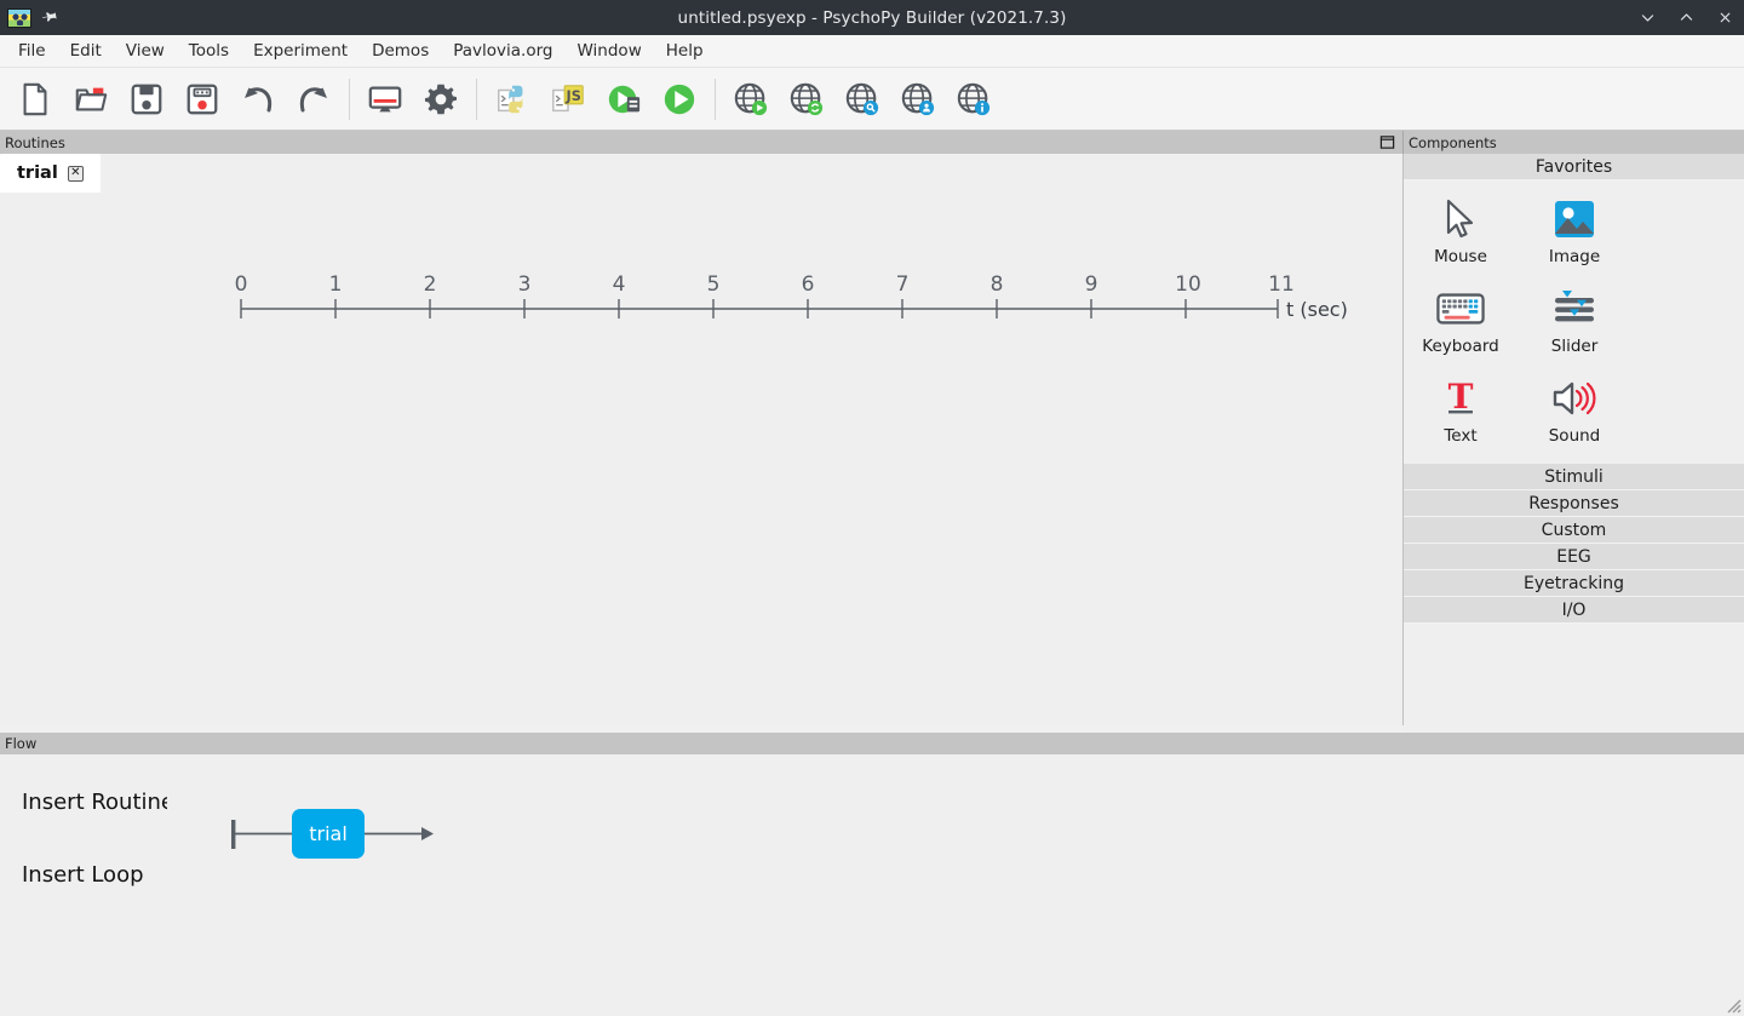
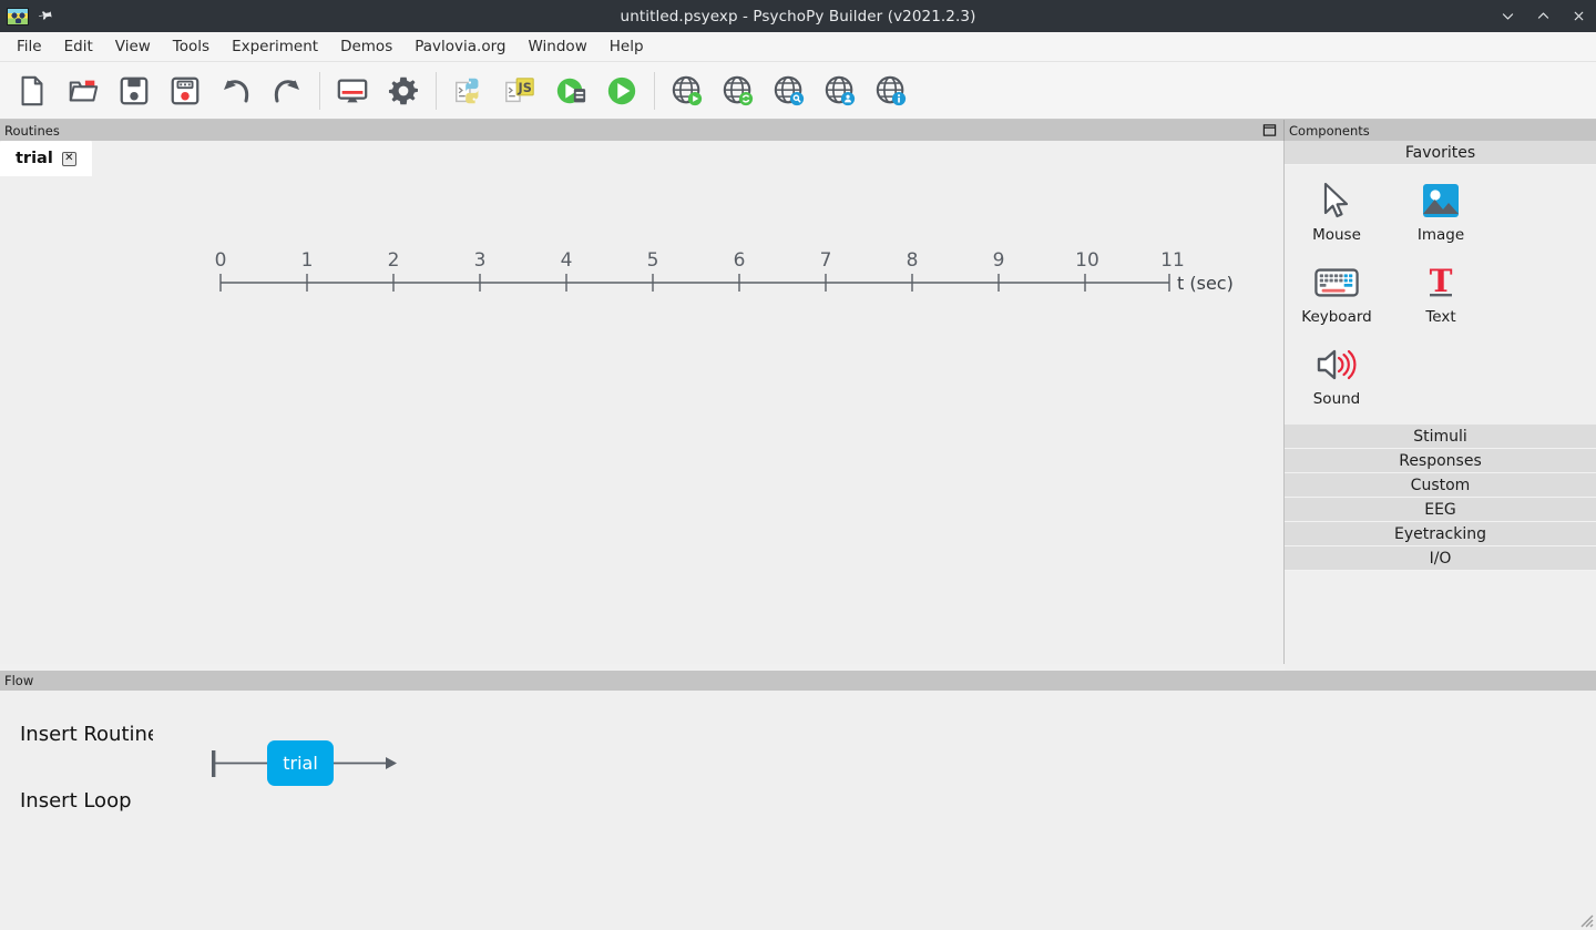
- untitled.psyexp - PsychoPy Builder (v2021.7.3)
+ untitled.psyexp - PsychoPy Builder (v2021.2.3)
  File
  Edit
  View
  Tools
  Experiment
  Demos
  Pavlovia.org
  Window
  Help
  JS
  Routines
  Components
  trial
  ✕
  0
  1
  2
  3
  4
  5
  6
  7
  8
  9
  10
  11
  t (sec)
  Favorites
  Mouse
  Image
  Keyboard
- Slider
  T
  Text
  Sound
  Stimuli
  Responses
  Custom
  EEG
  Eyetracking
  I/O
  Flow
  Insert Routin
  Insert Loop
  trial
